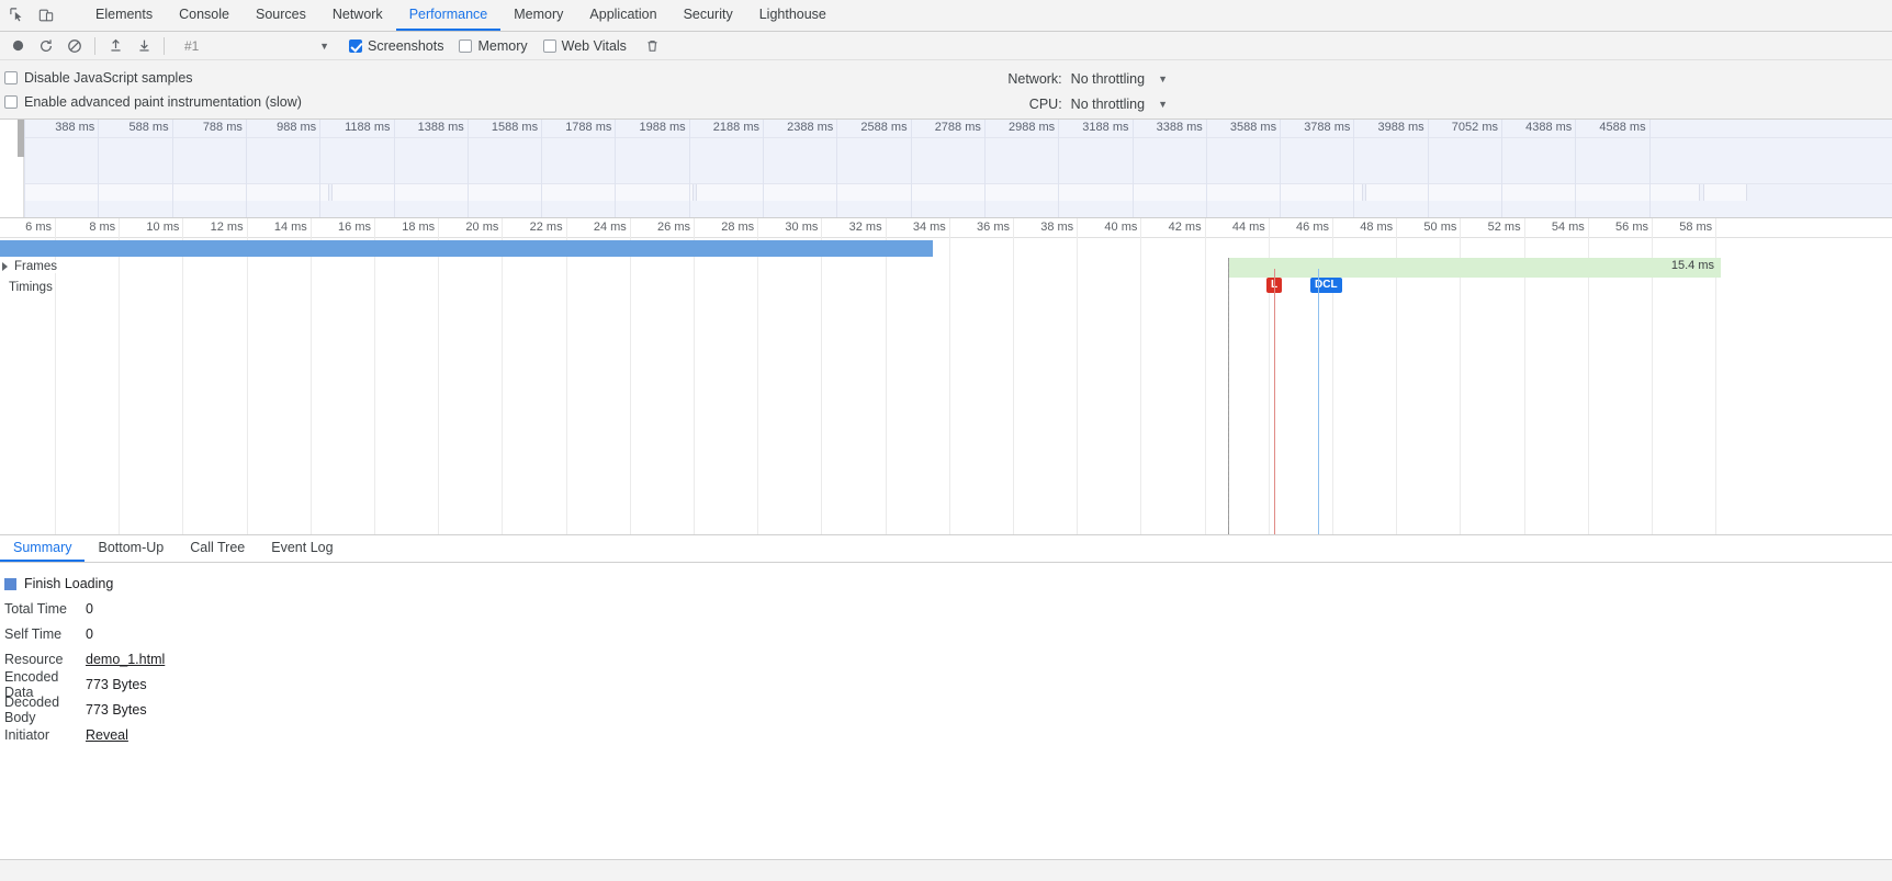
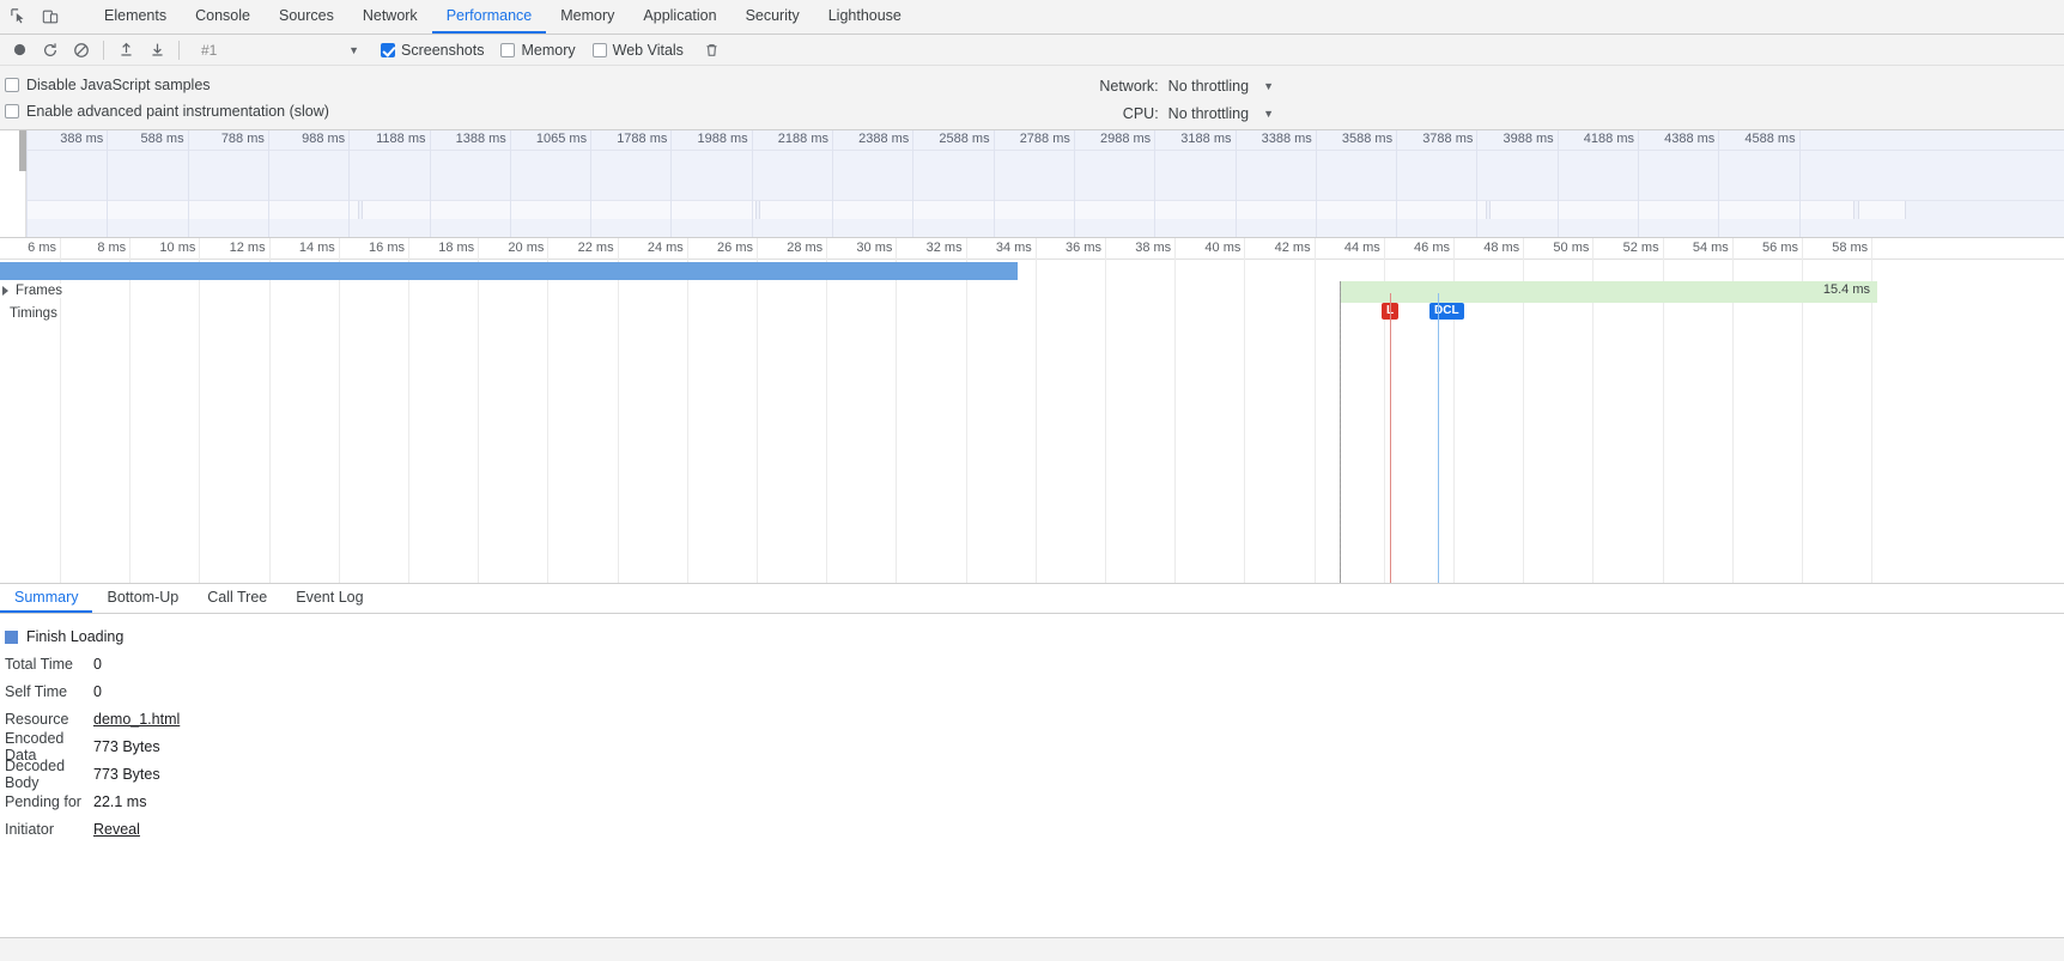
  Elements
  Console
  Sources
  Network
  Performance
  Memory
  Application
  Security
  Lighthouse
  #1
  ▼
  Screenshots
  Memory
  Web Vitals
  Disable JavaScript samples
  Enable advanced paint instrumentation (slow)
  Network:
  No throttling
  ▼
  CPU:
  No throttling
  ▼
  388 ms
  588 ms
  788 ms
  988 ms
  1188 ms
  1388 ms
- 1588 ms
+ 1065 ms
  1788 ms
  1988 ms
  2188 ms
  2388 ms
  2588 ms
  2788 ms
  2988 ms
  3188 ms
  3388 ms
  3588 ms
  3788 ms
  3988 ms
- 7052 ms
+ 4188 ms
  4388 ms
  4588 ms
  58 ms
  56 ms
  54 ms
  52 ms
  50 ms
  48 ms
  46 ms
  44 ms
  42 ms
  40 ms
  38 ms
  36 ms
  34 ms
  32 ms
  30 ms
  28 ms
  26 ms
  24 ms
  22 ms
  20 ms
  18 ms
  16 ms
  14 ms
  12 ms
  10 ms
  8 ms
  6 ms
  Frames
  15.4 ms
  Timings
  Summary
  Bottom-Up
  Call Tree
  Event Log
  Finish Loading
  Total Time
  0
  Self Time
  0
  Resource
  demo_1.html
  Encoded Data
  773 Bytes
  Decoded Body
  773 Bytes
+ Pending for
+ 22.1 ms
  Initiator
  Reveal
